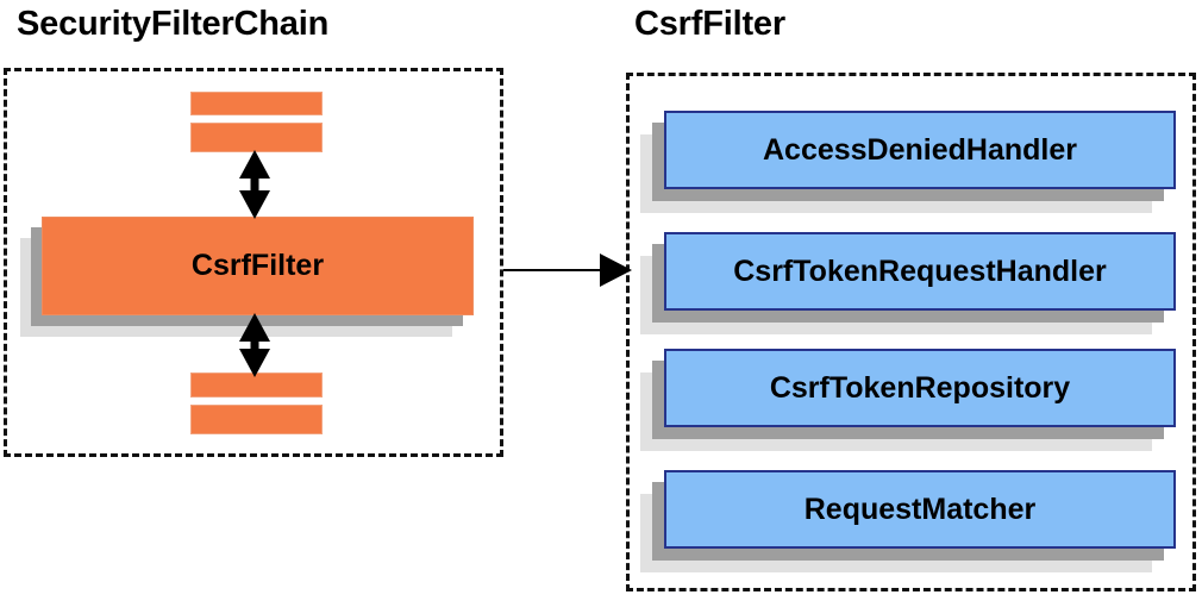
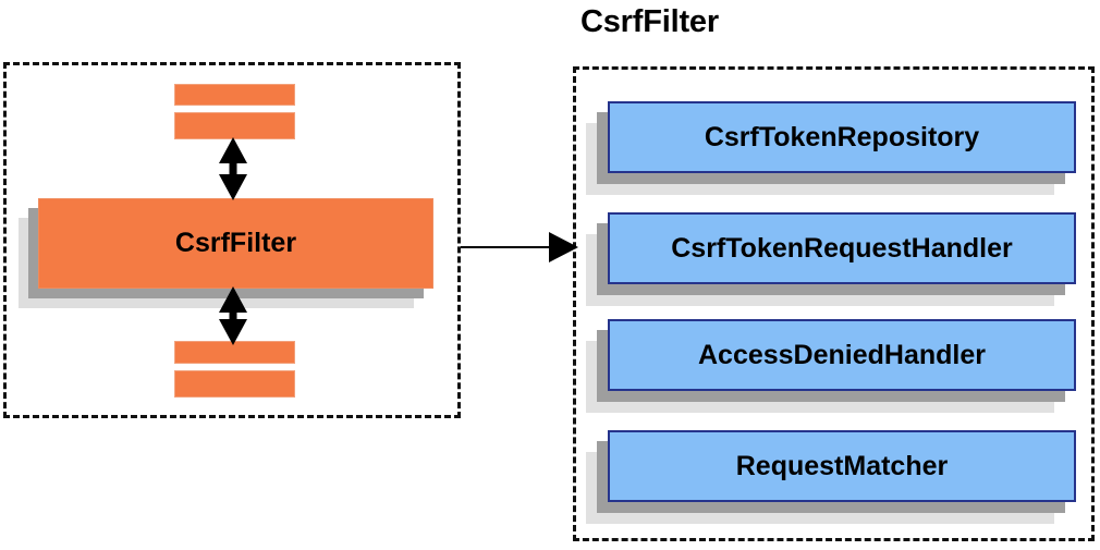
- SecurityFilterChain
  CsrfFilter
  CsrfFilter
- AccessDeniedHandler
+ CsrfTokenRepository
  CsrfTokenRequestHandler
- CsrfTokenRepository
+ AccessDeniedHandler
  RequestMatcher
